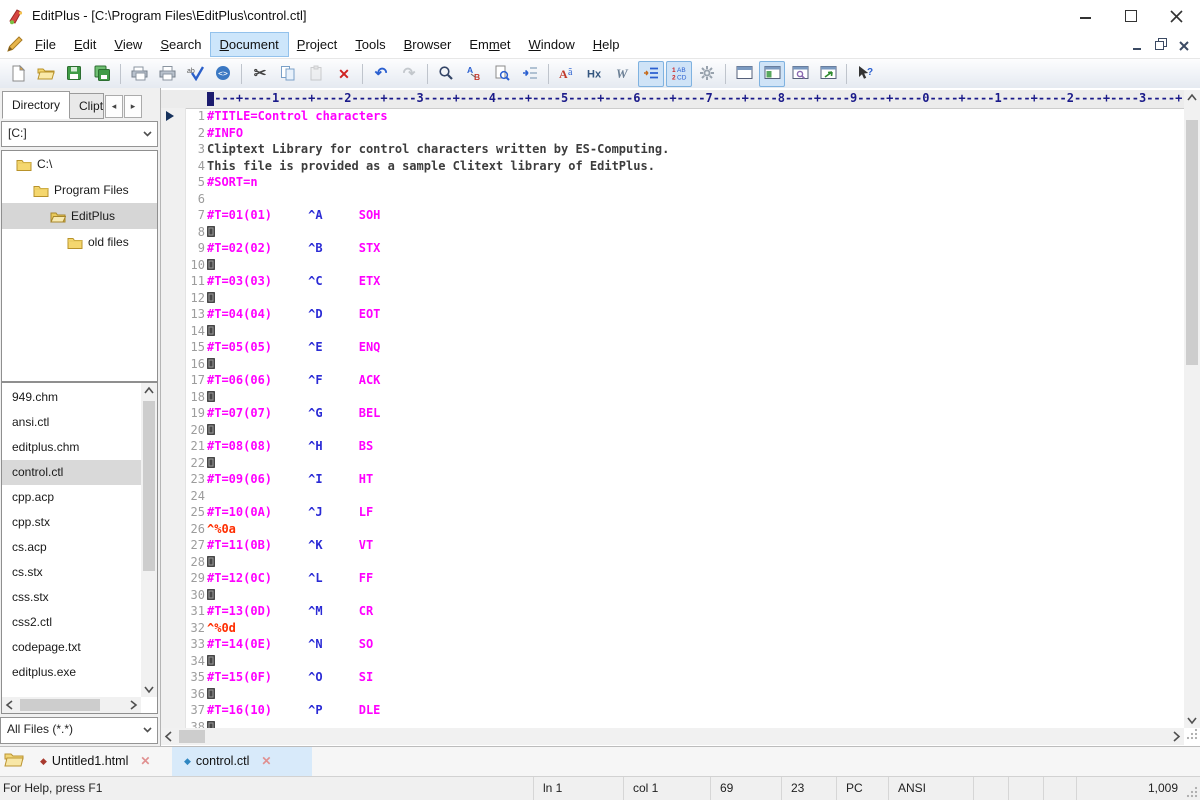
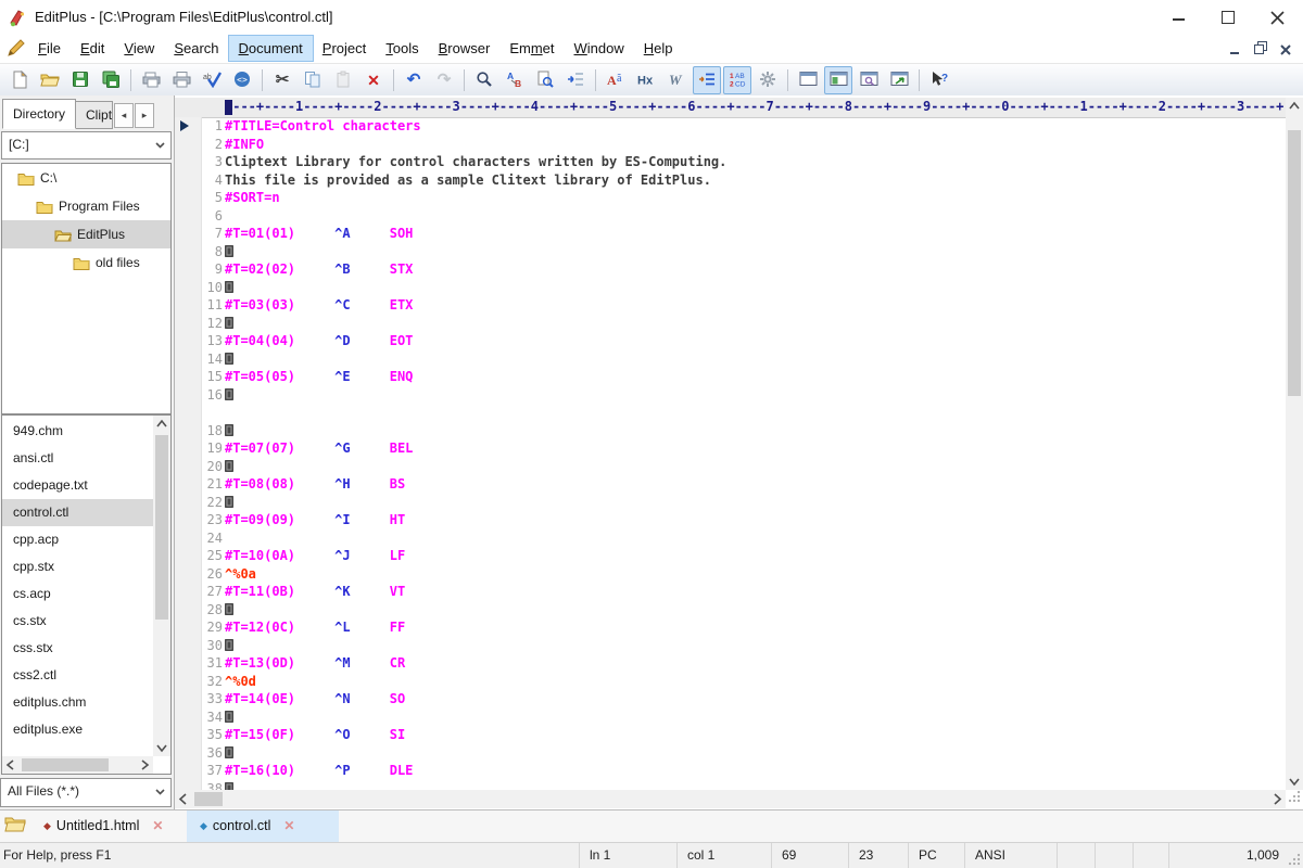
  EditPlus - [C:\Program Files\EditPlus\control.ctl]
  File Edit View Search Document Project Tools Browser Emmet Window Help
  <>
  ✂ ✕ ↶ ↷
  A
  B
  A
  ã
  Hx
  W
  ?
  Directory Clipt ◂ ▸
  [C:]
  C:\
  Program Files
  EditPlus
  old files
  949.chm
  ansi.ctl
- editplus.chm
+ codepage.txt
  control.ctl
  cpp.acp
  cpp.stx
  cs.acp
  cs.stx
  css.stx
  css2.ctl
- codepage.txt
+ editplus.chm
  editplus.exe
  All Files (*.*)
  ---+----1----+----2----+----3----+----4----+----5----+----6----+----7----+----8----+----9----+----0----+----1----+----2----+----3----+
  1
  #TITLE=Control characters
  2
  #INFO
  3
  Cliptext Library for control characters written by ES-Computing.
  4
  This file is provided as a sample Clitext library of EditPlus.
  5
  #SORT=n
  6
  7
  #T=01(01) ^A SOH
  8
  9
  #T=02(02) ^B STX
  10
  11
  #T=03(03) ^C ETX
  12
  13
  #T=04(04) ^D EOT
  14
  15
  #T=05(05) ^E ENQ
  16
- 17
- #T=06(06) ^F ACK
  18
  19
  #T=07(07) ^G BEL
  20
  21
  #T=08(08) ^H BS
  22
  23
- #T=09(06) ^I HT
+ #T=09(09) ^I HT
  24
  25
  #T=10(0A) ^J LF
  26
  ^%0a
  27
  #T=11(0B) ^K VT
  28
  29
  #T=12(0C) ^L FF
  30
  31
  #T=13(0D) ^M CR
  32
  ^%0d
  33
  #T=14(0E) ^N SO
  34
  35
  #T=15(0F) ^O SI
  36
  37
  #T=16(10) ^P DLE
  38
  ◆ Untitled1.html ✕
  ◆ control.ctl ✕
  For Help, press F1
  ln 1
  col 1
  69
  23
  PC
  ANSI
  1,009
